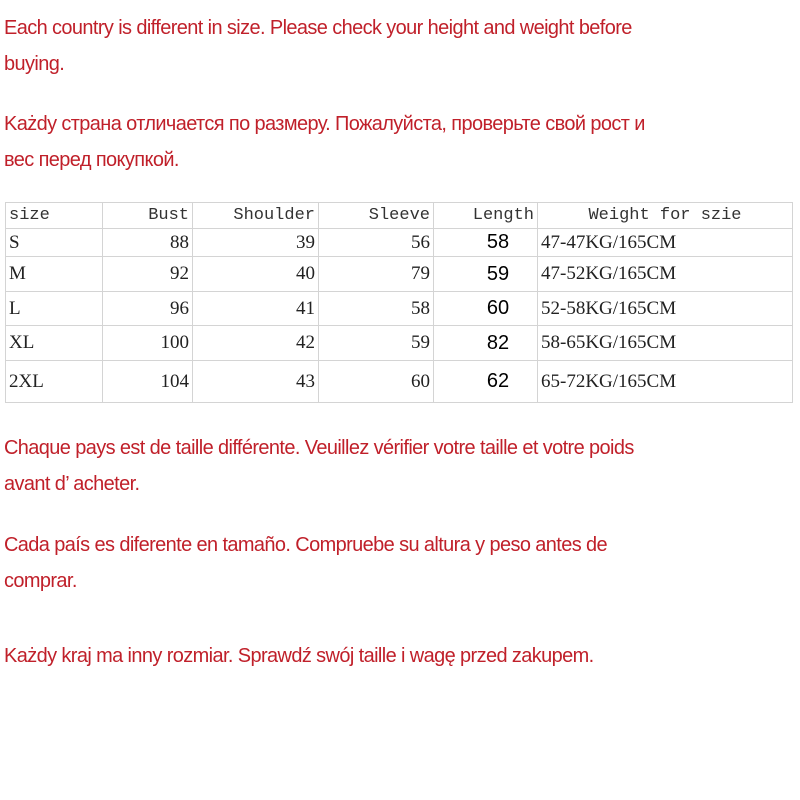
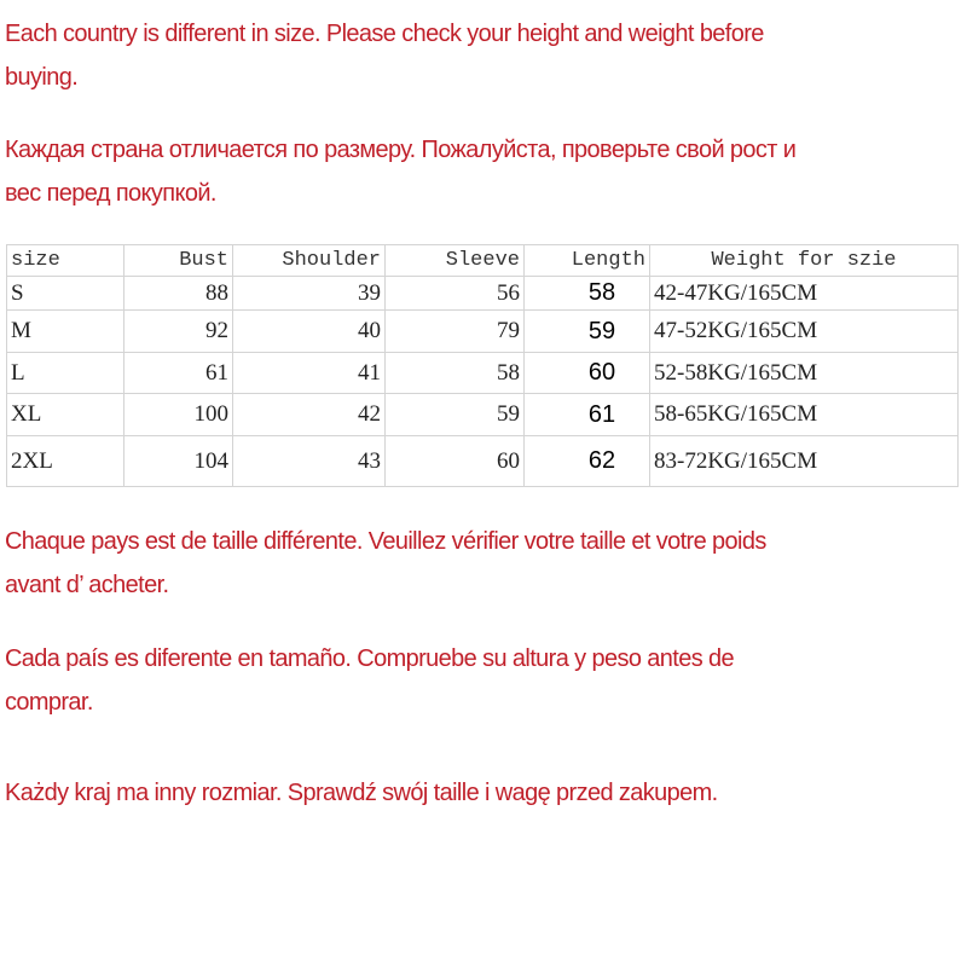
  Each country is different in size. Please check your height and weight before
  buying.
- Każdy страна отличается по размеру. Пожалуйста, проверьте свой рост и
+ Каждая страна отличается по размеру. Пожалуйста, проверьте свой рост и
  вес перед покупкой.
  size	Bust	Shoulder	Sleeve	Length	Weight for szie
- S	88	39	56	58	47-47KG/165CM
+ S	88	39	56	58	42-47KG/165CM
  M	92	40	79	59	47-52KG/165CM
- L	96	41	58	60	52-58KG/165CM
+ L	61	41	58	60	52-58KG/165CM
- XL	100	42	59	82	58-65KG/165CM
+ XL	100	42	59	61	58-65KG/165CM
- 2XL	104	43	60	62	65-72KG/165CM
+ 2XL	104	43	60	62	83-72KG/165CM
  Chaque pays est de taille différente. Veuillez vérifier votre taille et votre poids
  avant d’ acheter.
  Cada país es diferente en tamaño. Compruebe su altura y peso antes de
  comprar.
  Każdy kraj ma inny rozmiar. Sprawdź swój taille i wagę przed zakupem.
